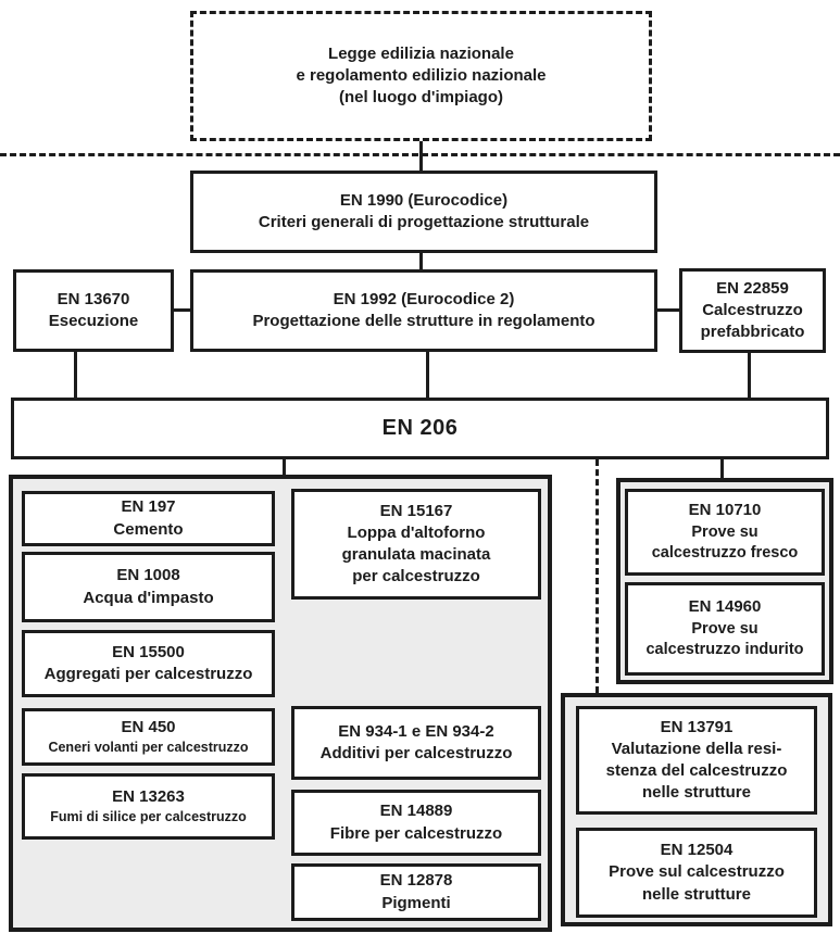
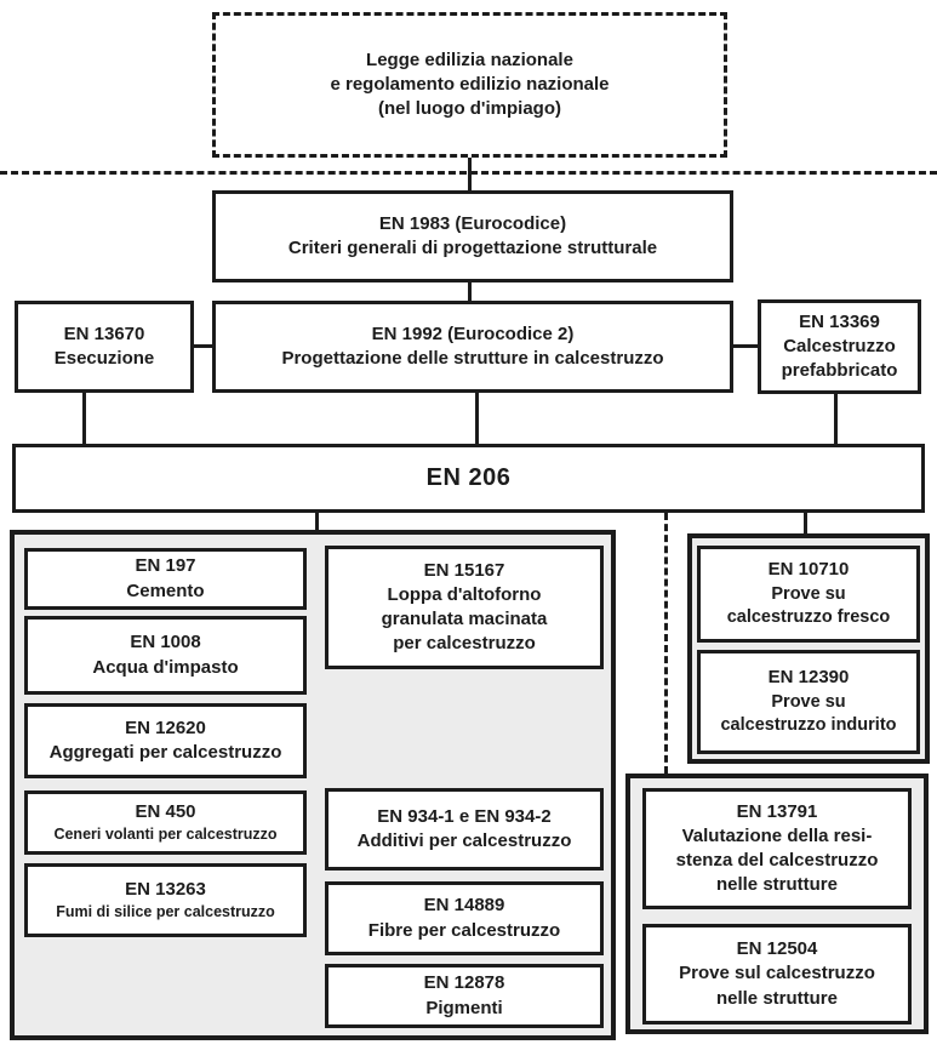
  Legge edilizia nazionale
  e regolamento edilizio nazionale
  (nel luogo d'impiago)
- EN 1990 (Eurocodice)
+ EN 1983 (Eurocodice)
  Criteri generali di progettazione strutturale
  EN 13670
  Esecuzione
  EN 1992 (Eurocodice 2)
- Progettazione delle strutture in regolamento
+ Progettazione delle strutture in calcestruzzo
- EN 22859
+ EN 13369
  Calcestruzzo
  prefabbricato
  EN 206
  EN 197
  Cemento
  EN 1008
  Acqua d'impasto
- EN 15500
+ EN 12620
  Aggregati per calcestruzzo
  EN 450
  Ceneri volanti per calcestruzzo
  EN 13263
  Fumi di silice per calcestruzzo
  EN 15167
  Loppa d'altoforno
  granulata macinata
  per calcestruzzo
  EN 934-1 e EN 934-2
  Additivi per calcestruzzo
  EN 14889
  Fibre per calcestruzzo
  EN 12878
  Pigmenti
  EN 10710
  Prove su
  calcestruzzo fresco
- EN 14960
+ EN 12390
  Prove su
  calcestruzzo indurito
  EN 13791
  Valutazione della resi-
  stenza del calcestruzzo
  nelle strutture
  EN 12504
  Prove sul calcestruzzo
  nelle strutture
